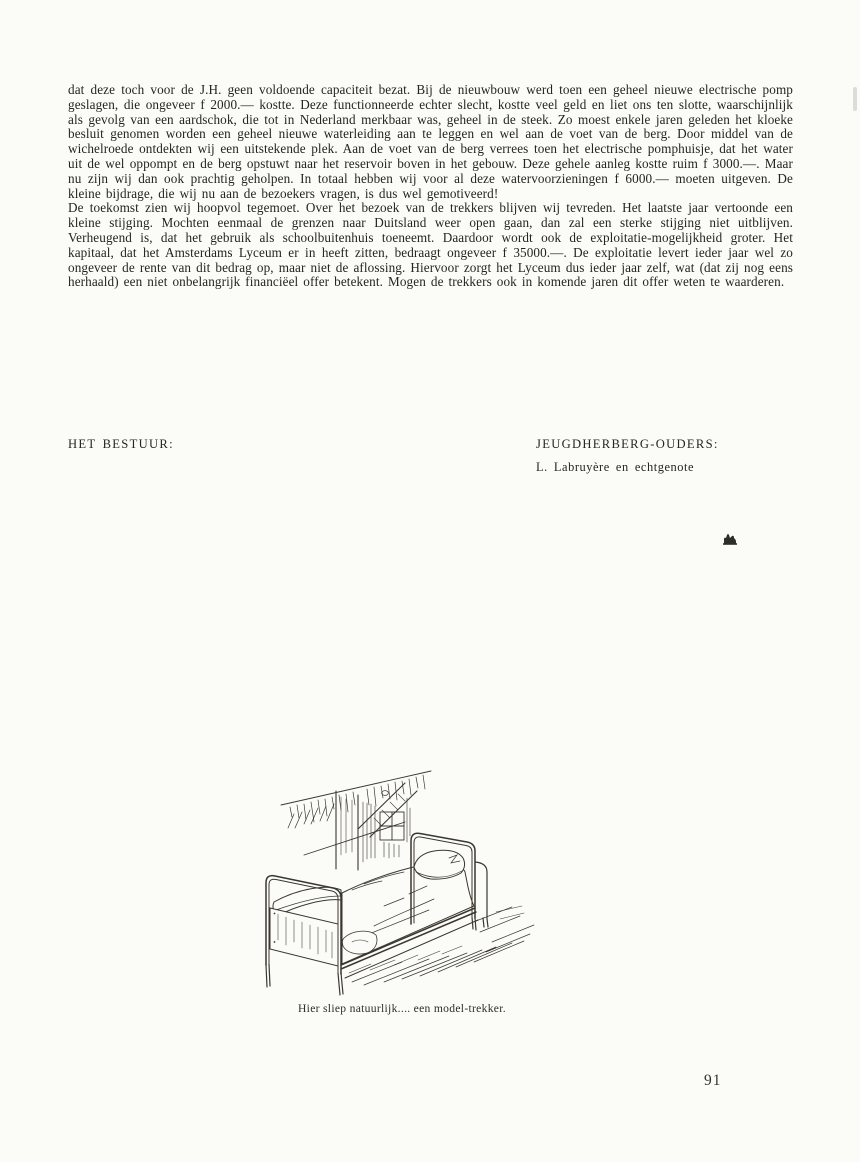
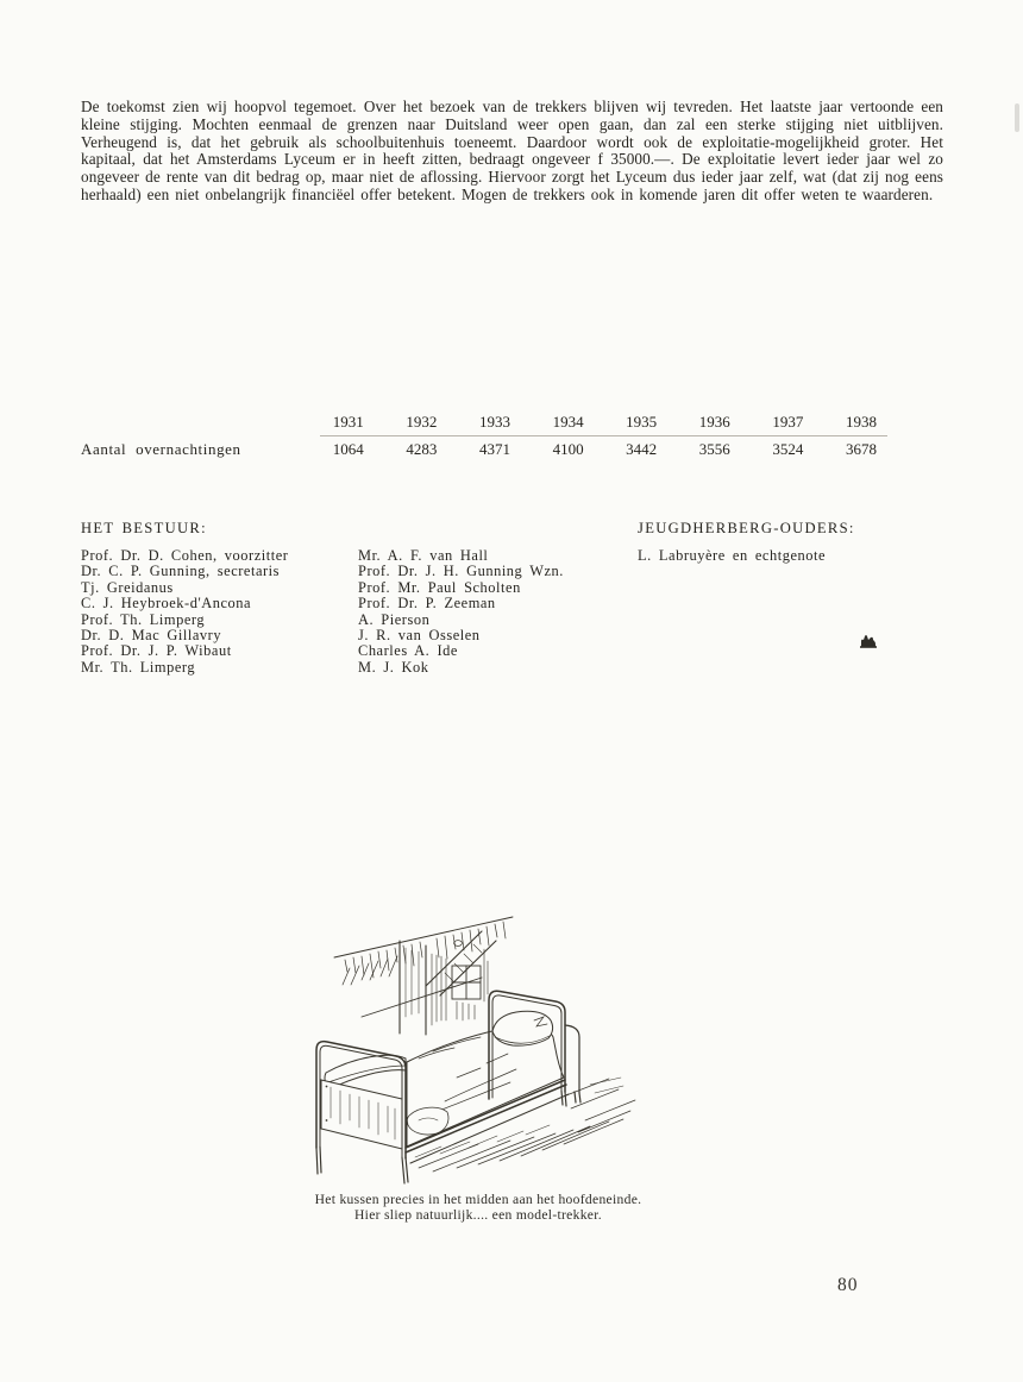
- dat deze toch voor de J.H. geen voldoende capaciteit bezat. Bij de nieuwbouw werd toen een geheel nieuwe electrische pomp geslagen, die ongeveer f 2000.— kostte. Deze functionneerde echter slecht, kostte veel geld en liet ons ten slotte, waarschijnlijk als gevolg van een aardschok, die tot in Nederland merkbaar was, geheel in de steek. Zo moest enkele jaren geleden het kloeke besluit genomen worden een geheel nieuwe waterleiding aan te leggen en wel aan de voet van de berg. Door middel van de wichelroede ontdekten wij een uitstekende plek. Aan de voet van de berg verrees toen het electrische pomphuisje, dat het water uit de wel oppompt en de berg opstuwt naar het reservoir boven in het gebouw. Deze gehele aanleg kostte ruim f 3000.—. Maar nu zijn wij dan ook prachtig geholpen. In totaal hebben wij voor al deze watervoorzieningen f 6000.— moeten uitgeven. De kleine bijdrage, die wij nu aan de bezoekers vragen, is dus wel gemotiveerd!
  De toekomst zien wij hoopvol tegemoet. Over het bezoek van de trekkers blijven wij tevreden. Het laatste jaar vertoonde een kleine stijging. Mochten eenmaal de grenzen naar Duitsland weer open gaan, dan zal een sterke stijging niet uitblijven. Verheugend is, dat het gebruik als schoolbuitenhuis toeneemt. Daardoor wordt ook de exploitatie-mogelijkheid groter. Het kapitaal, dat het Amsterdams Lyceum er in heeft zitten, bedraagt ongeveer f 35000.—. De exploitatie levert ieder jaar wel zo ongeveer de rente van dit bedrag op, maar niet de aflossing. Hiervoor zorgt het Lyceum dus ieder jaar zelf, wat (dat zij nog eens herhaald) een niet onbelangrijk financiëel offer betekent. Mogen de trekkers ook in komende jaren dit offer weten te waarderen.
+ 1931
+ 1932
+ 1933
+ 1934
+ 1935
+ 1936
+ 1937
+ 1938
+ Aantal overnachtingen
+ 1064
+ 4283
+ 4371
+ 4100
+ 3442
+ 3556
+ 3524
+ 3678
  HET BESTUUR:
  JEUGDHERBERG-OUDERS:
+ Prof. Dr. D. Cohen, voorzitter
+ Dr. C. P. Gunning, secretaris
+ Tj. Greidanus
+ C. J. Heybroek-d'Ancona
+ Prof. Th. Limperg
+ Dr. D. Mac Gillavry
+ Prof. Dr. J. P. Wibaut
+ Mr. Th. Limperg
+ Mr. A. F. van Hall
+ Prof. Dr. J. H. Gunning Wzn.
+ Prof. Mr. Paul Scholten
+ Prof. Dr. P. Zeeman
+ A. Pierson
+ J. R. van Osselen
+ Charles A. Ide
+ M. J. Kok
  L. Labruyère en echtgenote
+ Het kussen precies in het midden aan het hoofdeneinde.
  Hier sliep natuurlijk.... een model-trekker.
- 91
+ 80
